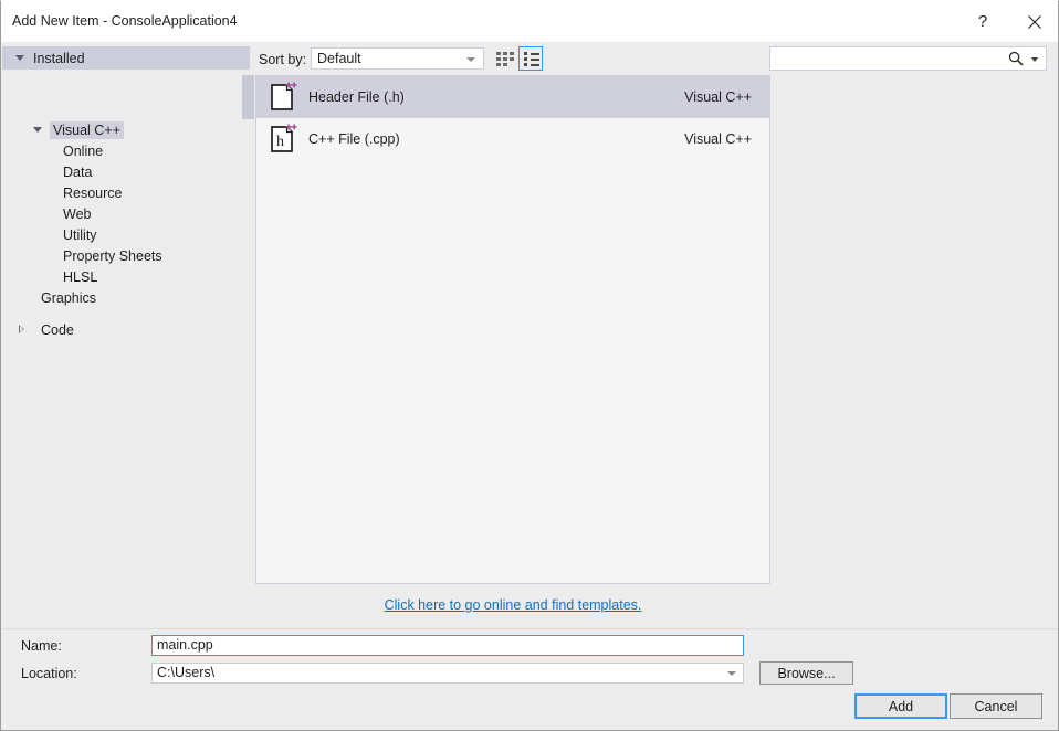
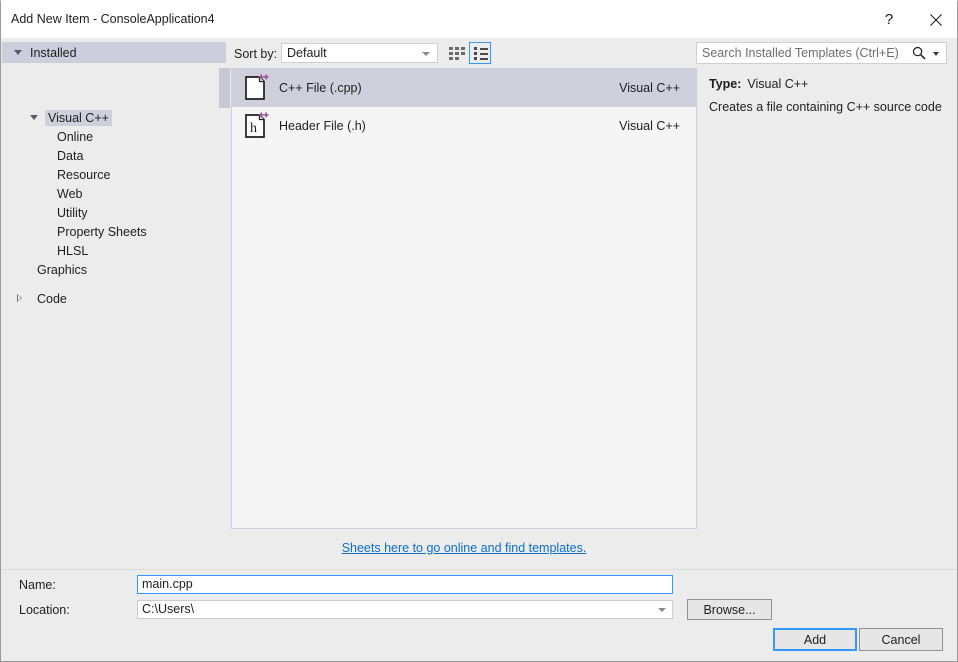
  Add New Item - ConsoleApplication4
  ?
  Installed
  Visual C++
  Online
  Data
  Resource
  Web
  Utility
  Property Sheets
  HLSL
  Graphics
  Code
  Sort by:
  Default
+ Search Installed Templates (Ctrl+E)
- Header File (.h)
+ C++ File (.cpp)
  Visual C++
  h
- C++ File (.cpp)
+ Header File (.h)
  Visual C++
- Click here to go online and find templates.
+ Sheets here to go online and find templates.
+ Type: Visual C++
+ Creates a file containing C++ source code
  Name:
  main.cpp
  Location:
  C:\Users\
  Browse...
  Add
  Cancel
